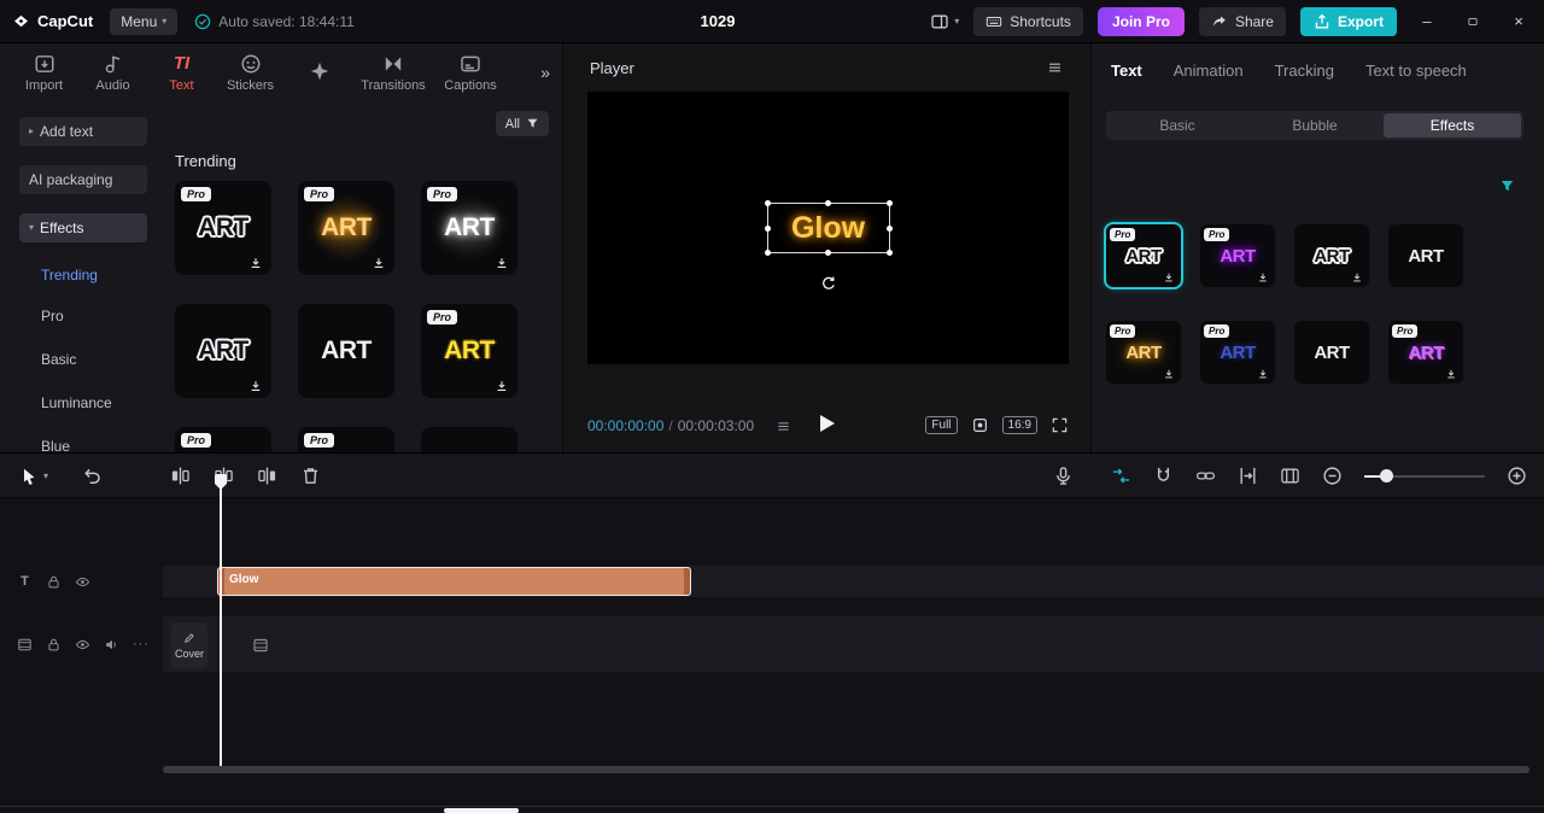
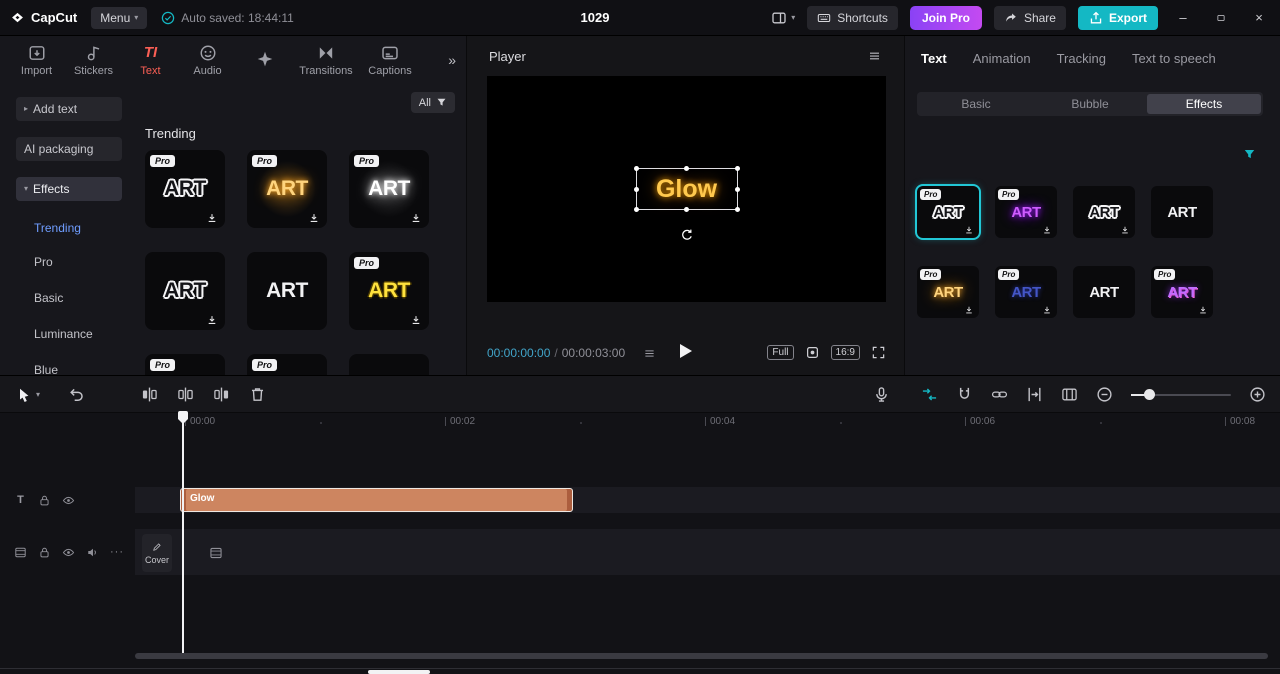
  CapCut
  Menu
  ▾
  Auto saved: 18:44:11
  1029
  ▾
  Shortcuts
  Join Pro
  Share
  Export
  –
  ×
  Import
- Audio
+ Stickers
  TI
  Text
- Stickers
+ Audio
  Transitions
  Captions
  »
  ▸
  Add text
  AI packaging
  ▾
  Effects
  Trending
  Pro
  Basic
  Luminance
  Blue
  All
  Trending
  Pro
  ART
  Pro
  ART
  Pro
  ART
  ART
  ART
  Pro
  ART
  Pro
  Pro
  Player
  Glow
  00:00:00:00 / 00:00:03:00
  Full
  16:9
  Text
  Animation
  Tracking
  Text to speech
  Basic
  Bubble
  Effects
  Pro
  ART
  Pro
  ART
  ART
  ART
  Pro
  ART
  Pro
  ART
  ART
  Pro
  ART
  ▾
+ 00:00
+ 00:02
+ 00:04
+ 00:06
+ 00:08
  T
  ···
  Glow
  Cover
